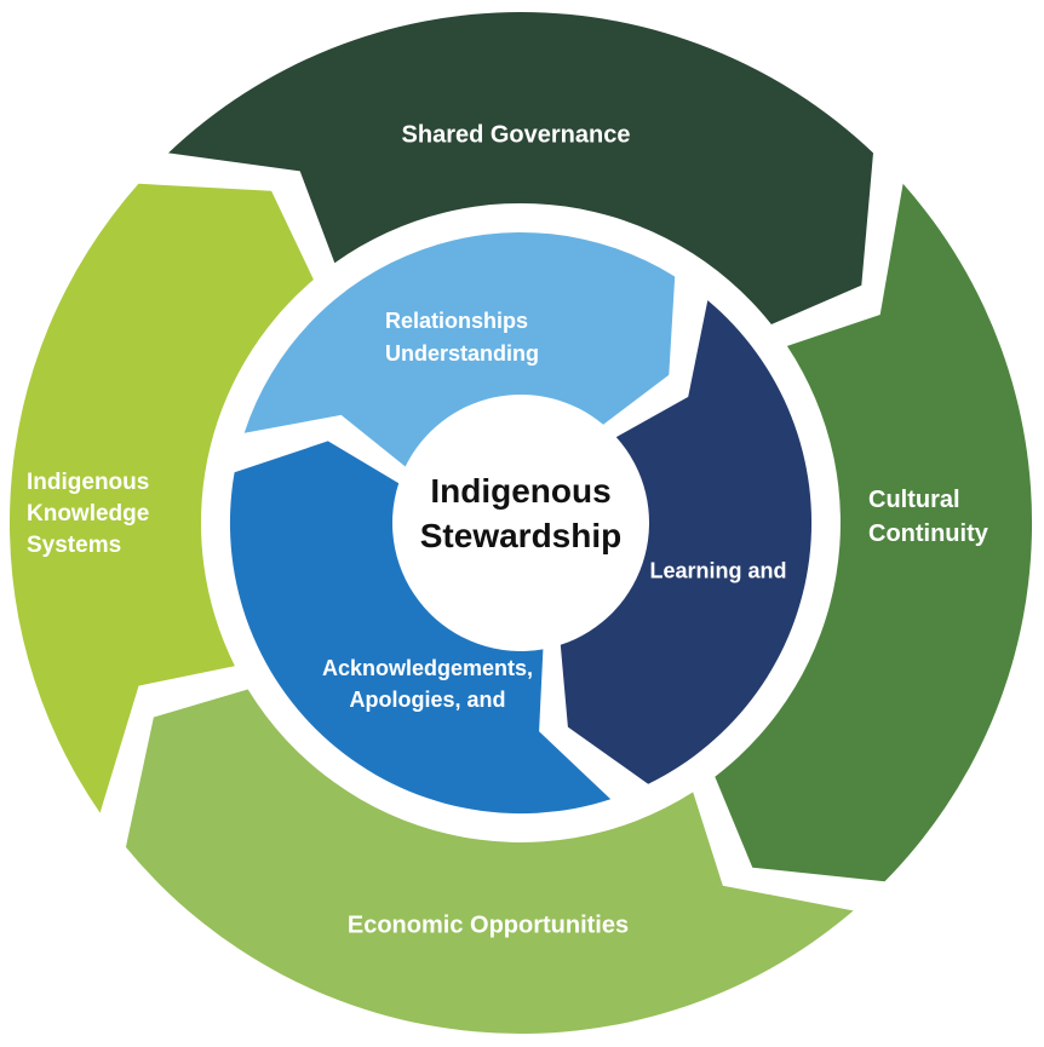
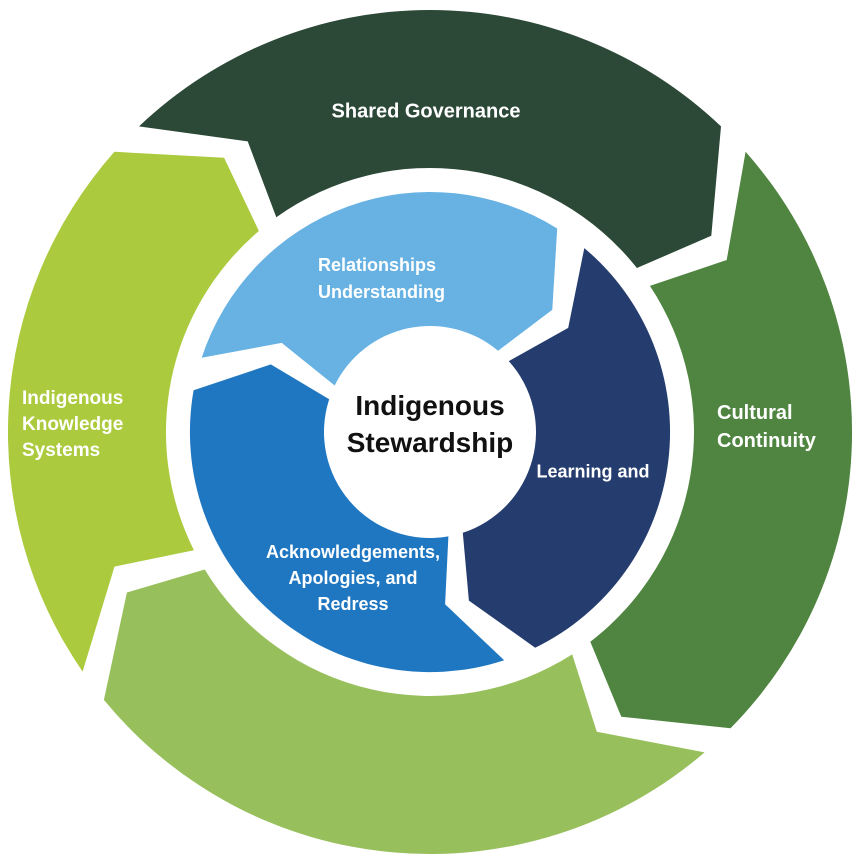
  Shared Governance
  Cultural
  Continuity
- Economic Opportunities
  Indigenous
  Knowledge
  Systems
  Relationships
  Understanding
  Learning and
  Acknowledgements,
  Apologies, and
+ Redress
  Indigenous
  Stewardship
